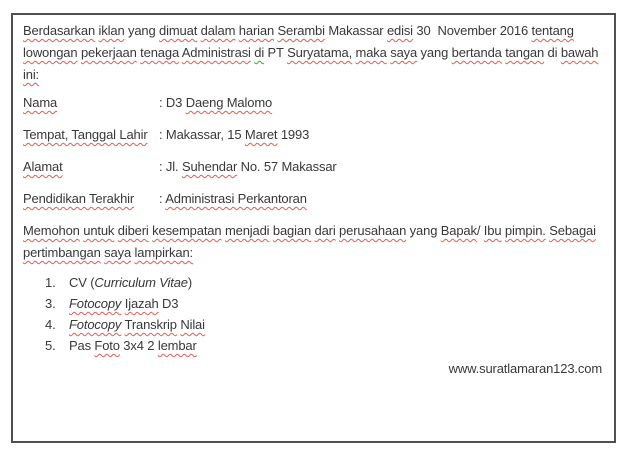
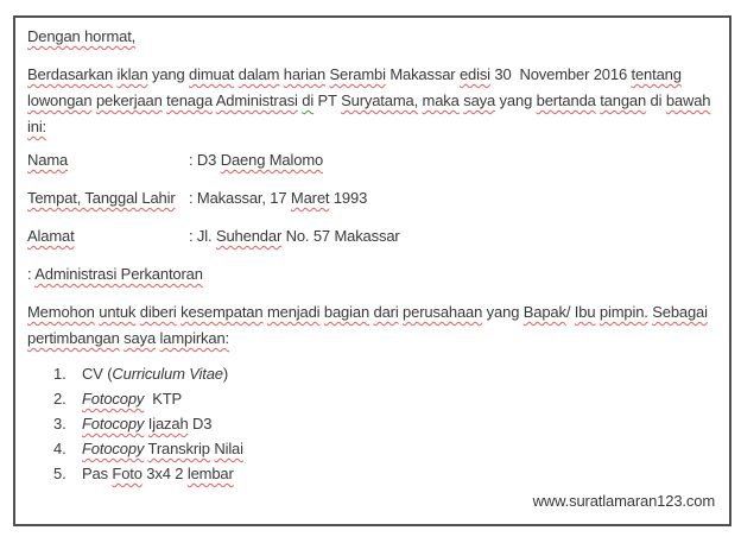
+ Dengan hormat,
  Berdasarkan iklan yang dimuat dalam harian Serambi Makassar edisi 30 November 2016 tentang
  lowongan pekerjaan tenaga Administrasi di PT Suryatama, maka saya yang bertanda tangan di bawah
  ini:
  Nama
  : D3 Daeng Malomo
  Tempat, Tanggal Lahir
- : Makassar, 15 Maret 1993
+ : Makassar, 17 Maret 1993
  Alamat
  : Jl. Suhendar No. 57 Makassar
- Pendidikan Terakhir
  : Administrasi Perkantoran
  Memohon untuk diberi kesempatan menjadi bagian dari perusahaan yang Bapak/ Ibu pimpin. Sebagai
  pertimbangan saya lampirkan:
  1.
  CV (Curriculum Vitae)
+ 2.
+ Fotocopy KTP
  3.
  Fotocopy Ijazah D3
  4.
  Fotocopy Transkrip Nilai
  5.
  Pas Foto 3x4 2 lembar
  www.suratlamaran123.com
